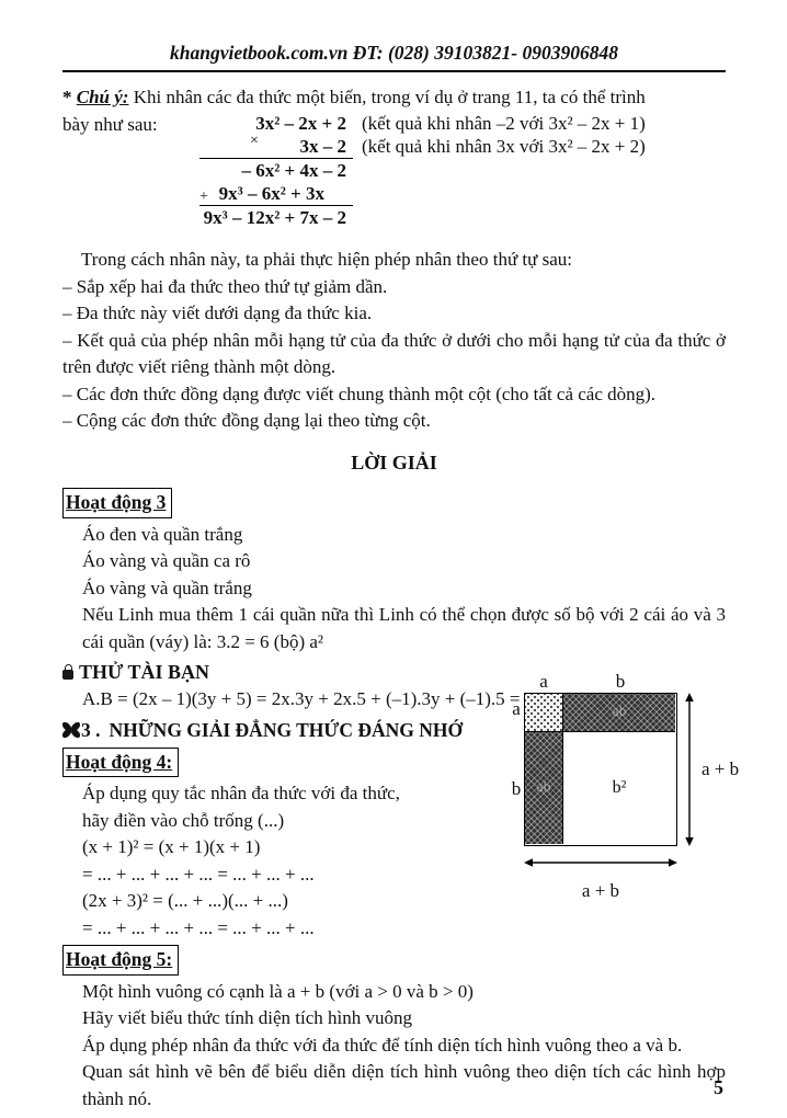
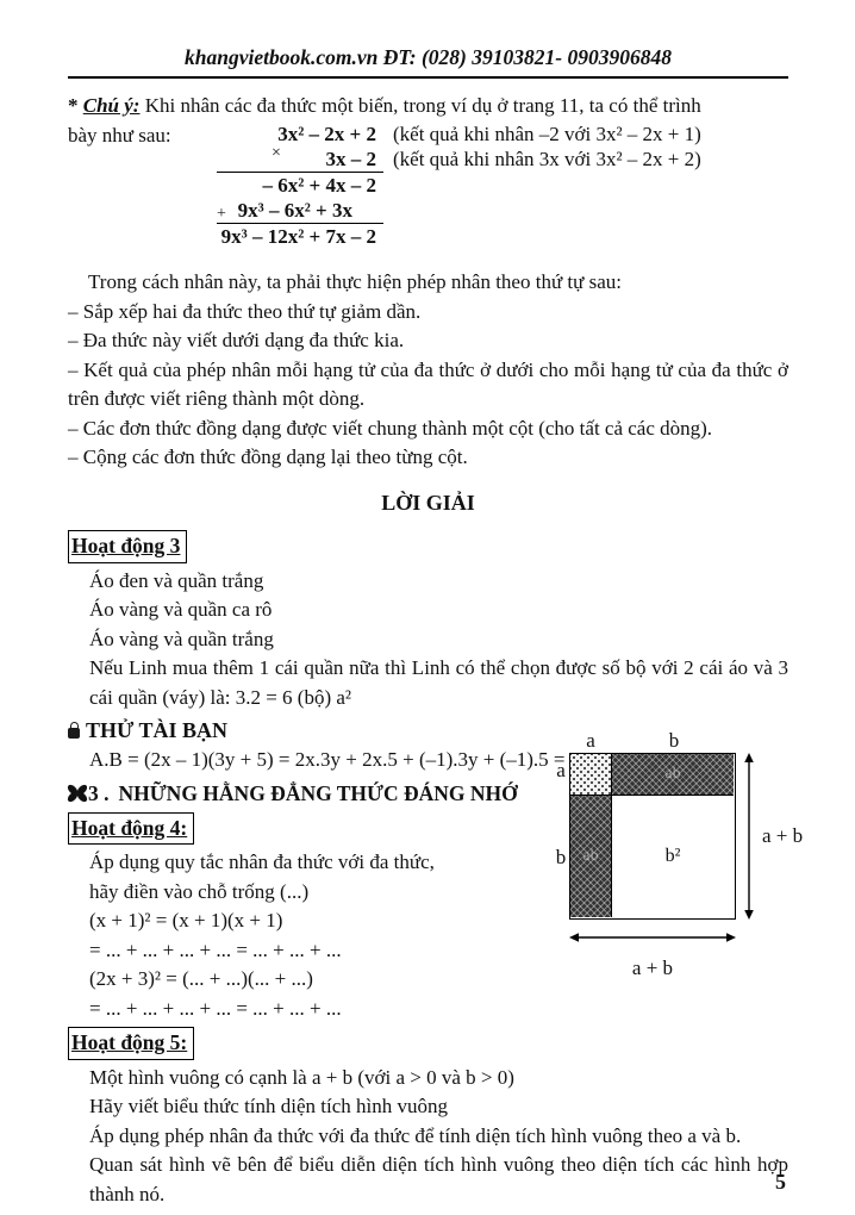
  khangvietbook.com.vn ĐT: (028) 39103821- 0903906848
  * Chú ý: Khi nhân các đa thức một biến, trong ví dụ ở trang 11, ta có thể trình
  bày như sau:
  ×
  +
  3x² – 2x + 2
  3x – 2
  – 6x² + 4x – 2
  9x³ – 6x² + 3x
  9x³ – 12x² + 7x – 2
  (kết quả khi nhân –2 với 3x² – 2x + 1)
  (kết quả khi nhân 3x với 3x² – 2x + 2)
  Trong cách nhân này, ta phải thực hiện phép nhân theo thứ tự sau:
  – Sắp xếp hai đa thức theo thứ tự giảm dần.
  – Đa thức này viết dưới dạng đa thức kia.
  – Kết quả của phép nhân mỗi hạng tử của đa thức ở dưới cho mỗi hạng tử của đa thức ở trên được viết riêng thành một dòng.
  – Các đơn thức đồng dạng được viết chung thành một cột (cho tất cả các dòng).
  – Cộng các đơn thức đồng dạng lại theo từng cột.
  LỜI GIẢI
  Hoạt động 3
  Áo đen và quần trắng
  Áo vàng và quần ca rô
  Áo vàng và quần trắng
  Nếu Linh mua thêm 1 cái quần nữa thì Linh có thể chọn được số bộ với 2 cái áo và 3 cái quần (váy) là: 3.2 = 6 (bộ) a²
  THỬ TÀI BẠN
  A.B = (2x – 1)(3y + 5) = 2x.3y + 2x.5 + (–1).3y + (–1).5 =
  3 .
- NHỮNG GIẢI ĐẲNG THỨC ĐÁNG NHỚ
+ NHỮNG HẰNG ĐẲNG THỨC ĐÁNG NHỚ
  Hoạt động 4:
  Áp dụng quy tắc nhân đa thức với đa thức,
  hãy điền vào chỗ trống (...)
  (x + 1)² = (x + 1)(x + 1)
  = ... + ... + ... + ... = ... + ... + ...
  (2x + 3)² = (... + ...)(... + ...)
  = ... + ... + ... + ... = ... + ... + ...
  Hoạt động 5:
  Một hình vuông có cạnh là a + b (với a > 0 và b > 0)
  Hãy viết biểu thức tính diện tích hình vuông
  Áp dụng phép nhân đa thức với đa thức để tính diện tích hình vuông theo a và b.
  Quan sát hình vẽ bên để biểu diễn diện tích hình vuông theo diện tích các hình hợp thành nó.
  a
  b
  a
  b
  ab
  ab
  b²
  a + b
  a + b
  5
